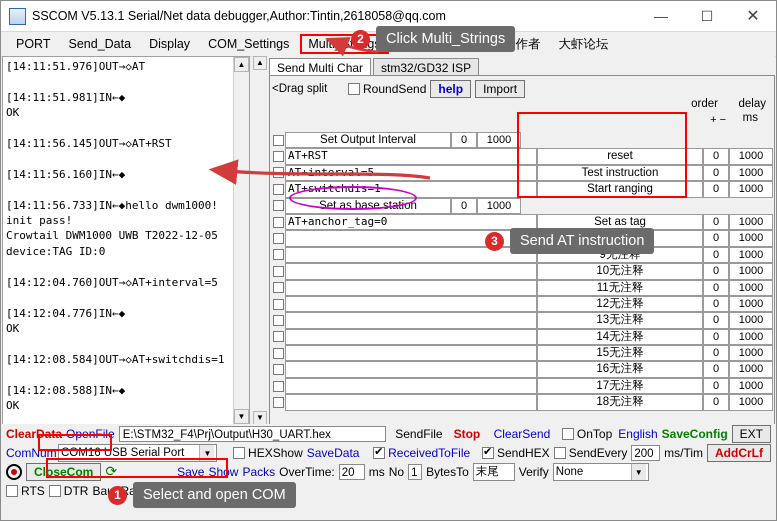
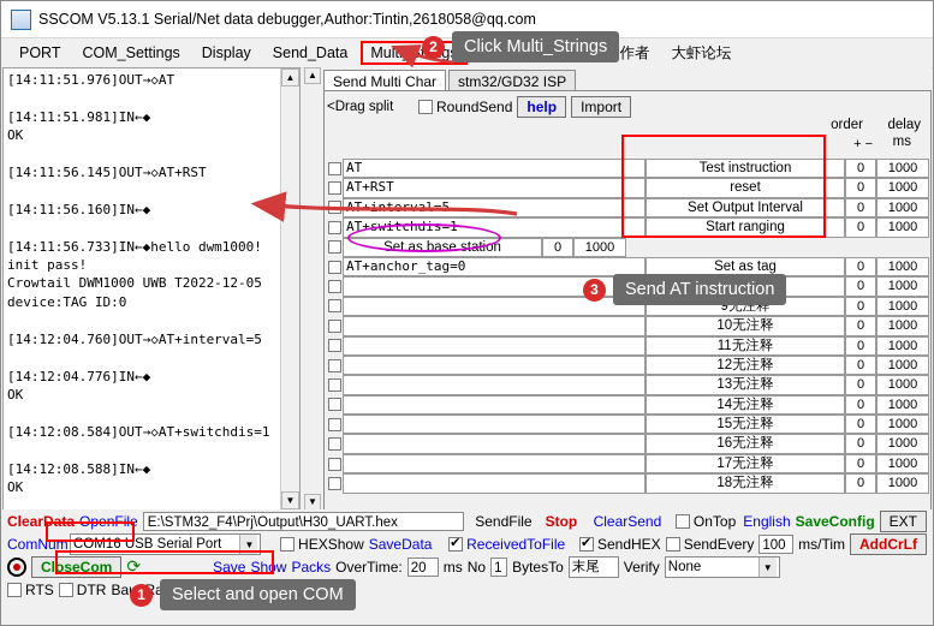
  SSCOM V5.13.1 Serial/Net data debugger,Author:Tintin,2618058@qq.com
- —
- ☐
- ✕
  PORT
- Send_Data
+ COM_Settings
  Display
- COM_Settings
+ Send_Data
  大虾论坛
  [14:11:51.976]OUT→◇AT
  [14:11:51.981]IN←◆
  OK
  [14:11:56.145]OUT→◇AT+RST
  [14:11:56.160]IN←◆
  [14:11:56.733]IN←◆hello dwm1000!
  init pass!
  Crowtail DWM1000 UWB T2022-12-05
  device:TAG ID:0
  [14:12:04.760]OUT→◇AT+interval=5
  [14:12:04.776]IN←◆
  OK
  [14:12:08.584]OUT→◇AT+switchdis=1
  [14:12:08.588]IN←◆
  OK
  ▲
  ▼
  ▲
  ▼
  Send Multi Char
  stm32/GD32 ISP
  <Drag split
  RoundSend
  help
  Import
  order
  delay
  + −
  ms
+ AT
- Set Output Interval
+ Test instruction
  0
  1000
  AT+RST
  reset
  0
  1000
  interval=5
- Test instruction
+ Set Output Interval
  0
  1000
  AT+switchdis=1
  Start ranging
  0
  1000
  Set as base station
  0
  1000
  AT+anchor_tag=0
  Set as tag
  0
  1000
  0
  1000
  9无注释
  0
  1000
  10无注释
  0
  1000
  11无注释
  0
  1000
  12无注释
  0
  1000
  13无注释
  0
  1000
  14无注释
  0
  1000
  15无注释
  0
  1000
  16无注释
  0
  1000
  17无注释
  0
  1000
  18无注释
  0
  1000
  ClearData
  OpenFile
  E:\STM32_F4\Prj\Output\H30_UART.hex
  SendFile
  Stop
  ClearSend
  OnTop
  English
  SaveConfig
  EXT
  ComNum
  COM16 USB Serial Port
  ▼
  HEXShow
  SaveData
  ReceivedToFile
  SendHEX
  SendEvery
- 200
+ 100
  ms/Tim
  AddCrLf
  CloseCom
  ⟳
  Save
  Show
  Packs
  OverTime:
  20
  ms
  No
  1
  BytesTo
  末尾
  Verify
  None
  ▼
  RTS
  DTR
  2
  Click Multi_Strings
  3
  Send AT instruction
  1
  Select and open COM
